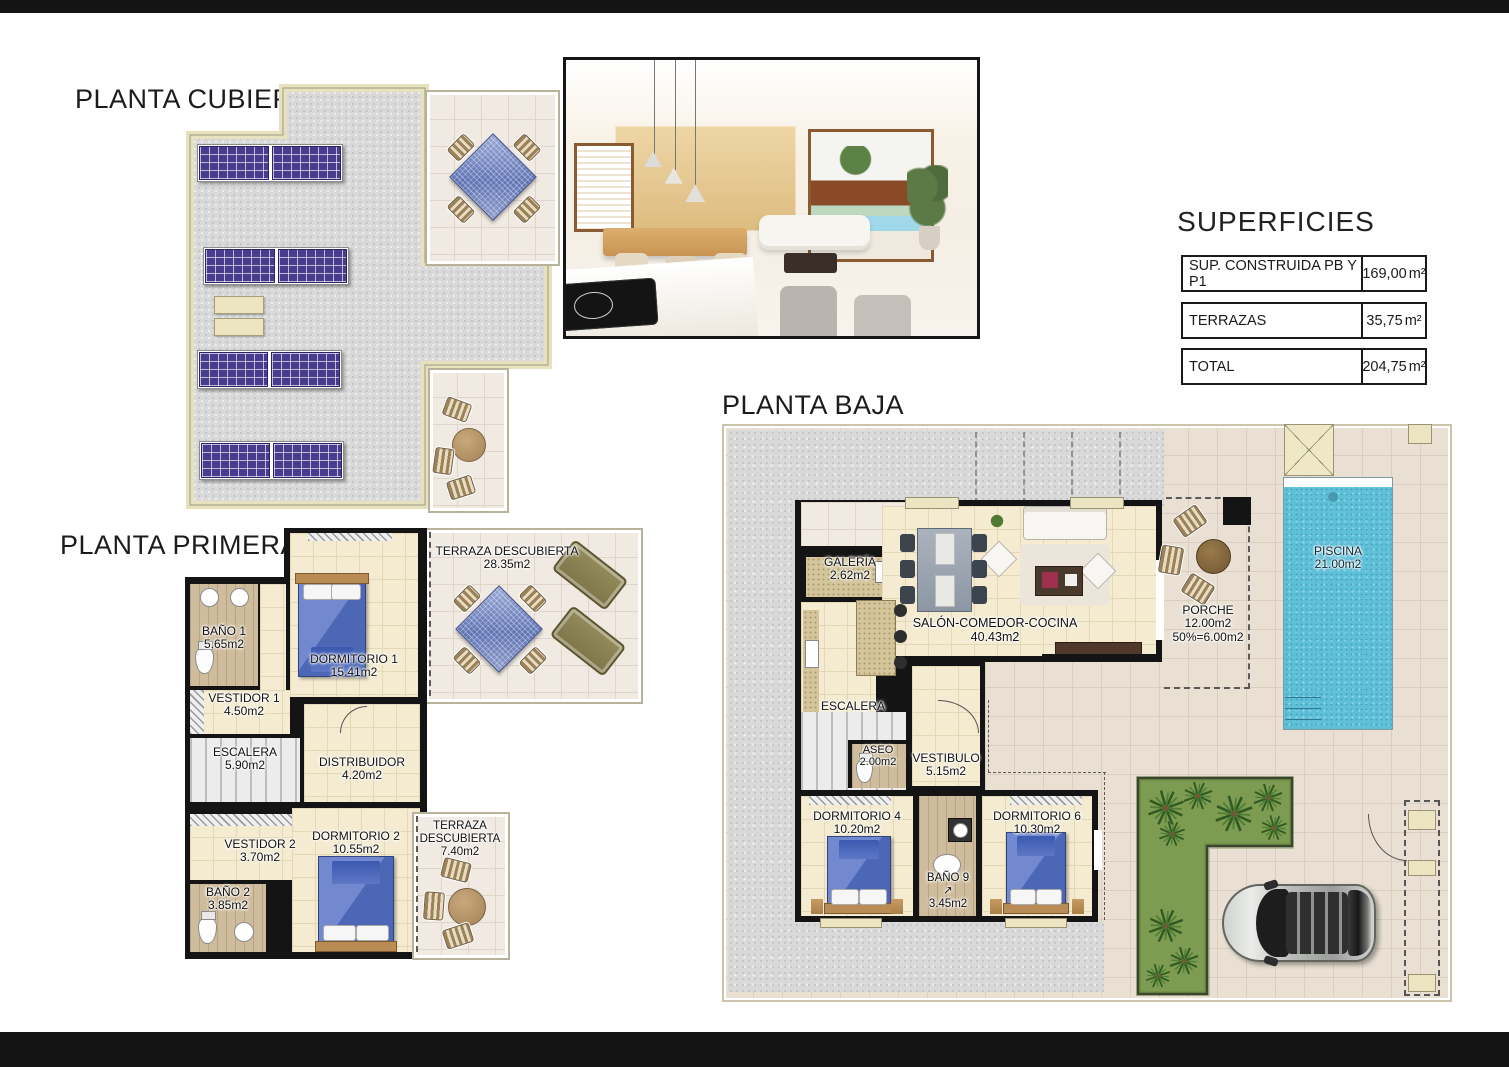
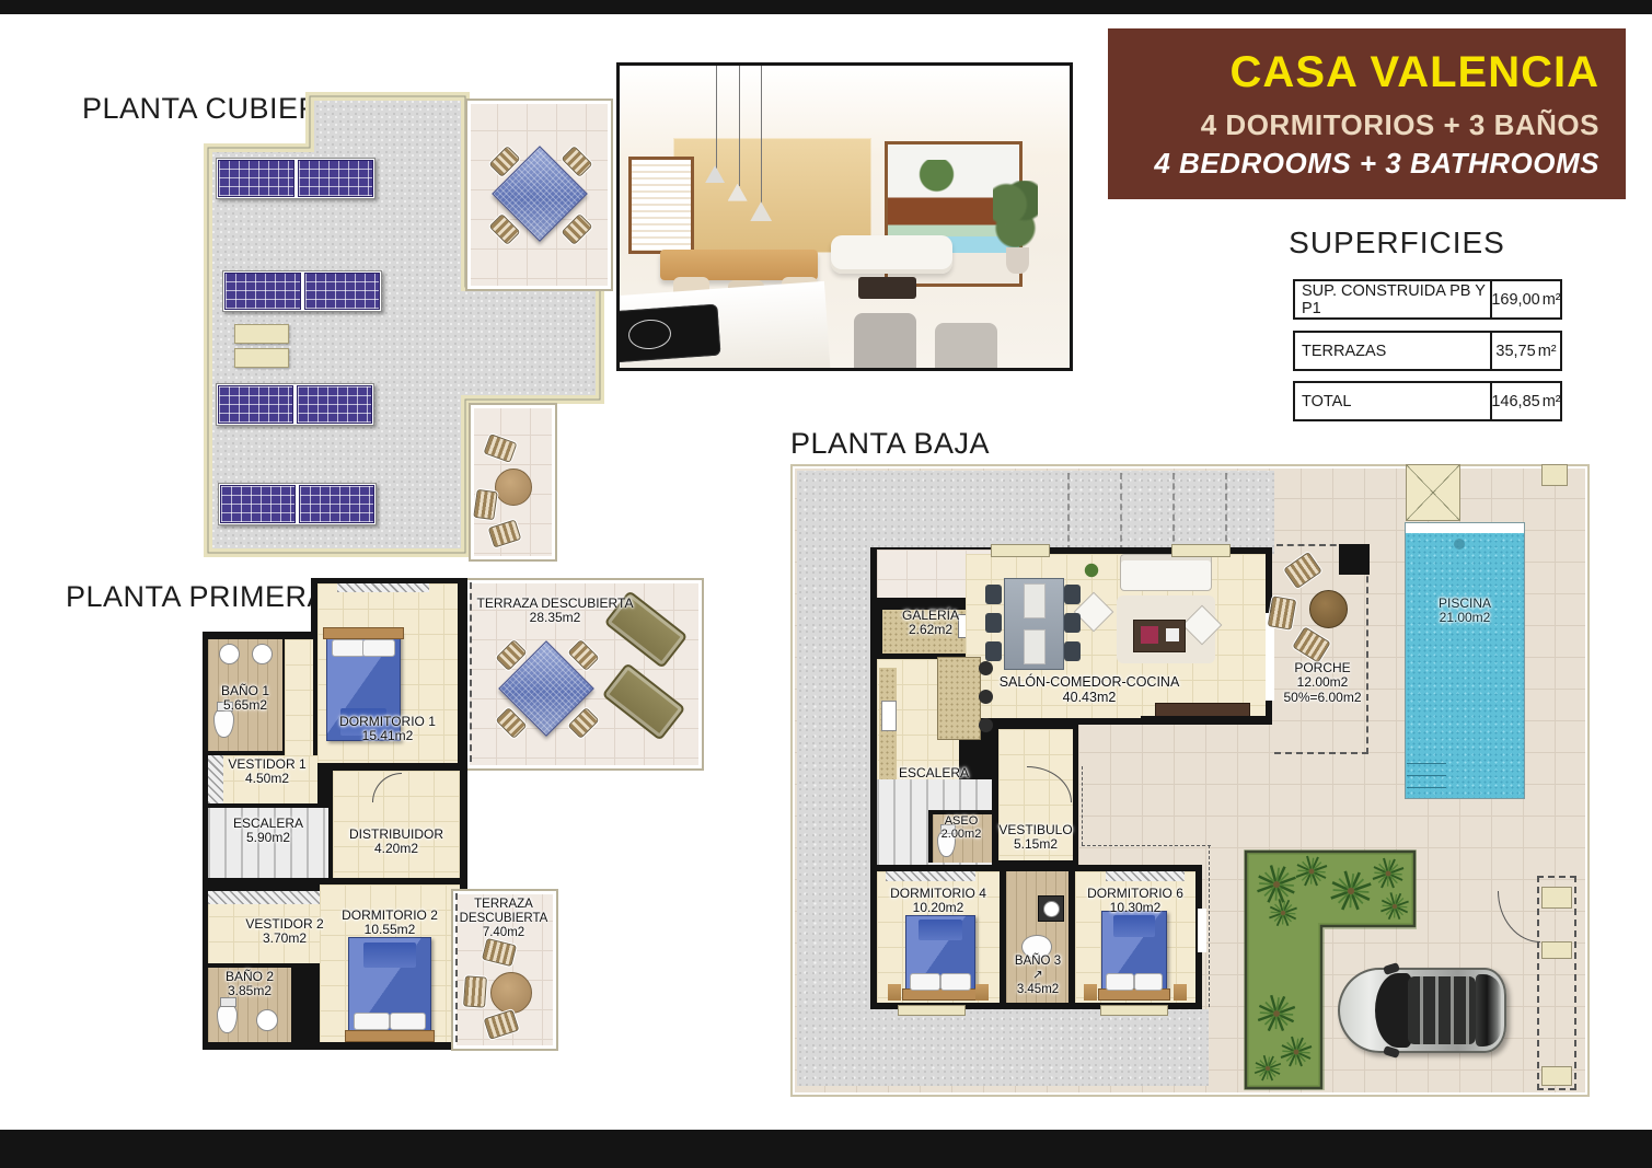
+ CASA VALENCIA
+ 4 DORMITORIOS + 3 BAÑOS
+ 4 BEDROOMS + 3 BATHROOMS
  SUPERFICIES
  SUP. CONSTRUIDA PB Y P1
  169,00
  m²
  TERRAZAS
  35,75
  m²
  TOTAL
- 204,75
+ 146,85
  m²
  PLANTA CUBIE
  PLANTA PRIMER
  TERRAZA DESCUBIERTA
  28.35m2
  DORMITORIO 1
  15.41m2
  BAÑO 1
  5.65m2
  VESTIDOR 1
  4.50m2
  ESCALERA
  5.90m2
  DISTRIBUIDOR
  4.20m2
  VESTIDOR 2
  3.70m2
  BAÑO 2
  3.85m2
  DORMITORIO 2
  10.55m2
  TERRAZA DESCUBIERTA
  7.40m2
  PLANTA BAJA
  PISCINA
  21.00m2
  GALERÍA
  2.62m2
  SALÓN-COMEDOR-COCINA
  40.43m2
  ESCALERA
  ASEO
  2.00m2
  VESTIBULO
  5.15m2
  DORMITORIO 4
  10.20m2
- BAÑO 9
+ BAÑO 3
  ↗
  3.45m2
  DORMITORIO 6
  10.30m2
  PORCHE
  12.00m2
  50%=6.00m2
